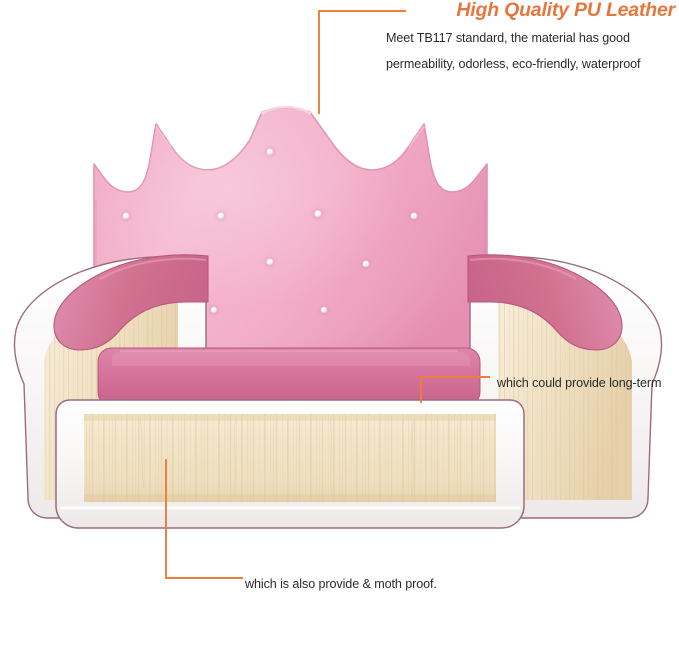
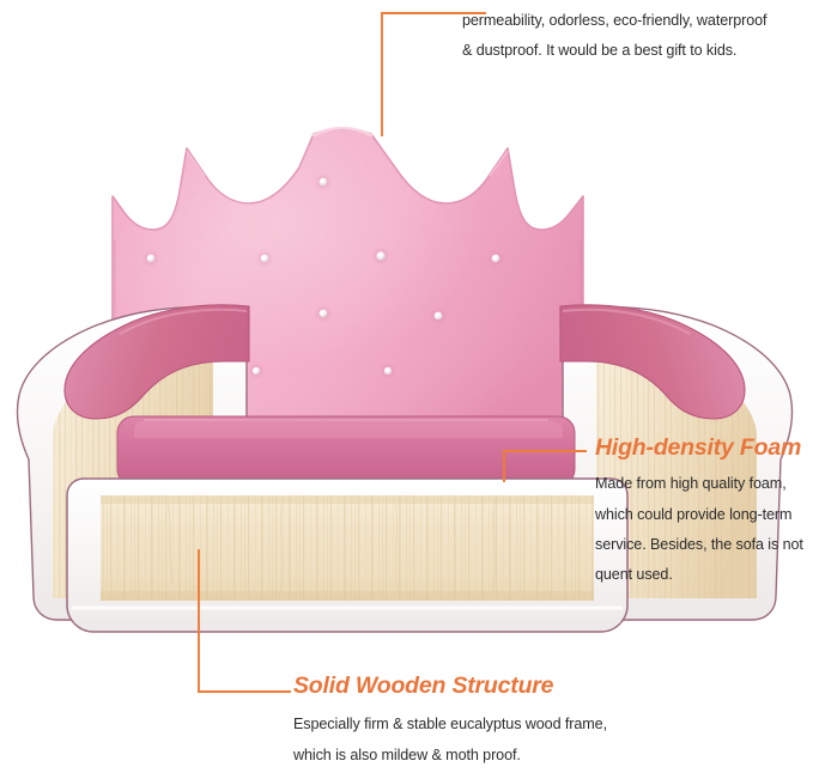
- High Quality PU Leather
- Meet TB117 standard, the material has good
  permeability, odorless, eco-friendly, waterproof
+ & dustproof. It would be a best gift to kids.
+ High-density Foam
+ Made from high quality foam,
  which could provide long-term
+ service. Besides, the sofa is not
+ quent used.
+ Solid Wooden Structure
+ Especially firm & stable eucalyptus wood frame,
- which is also provide & moth proof.
+ which is also mildew & moth proof.
